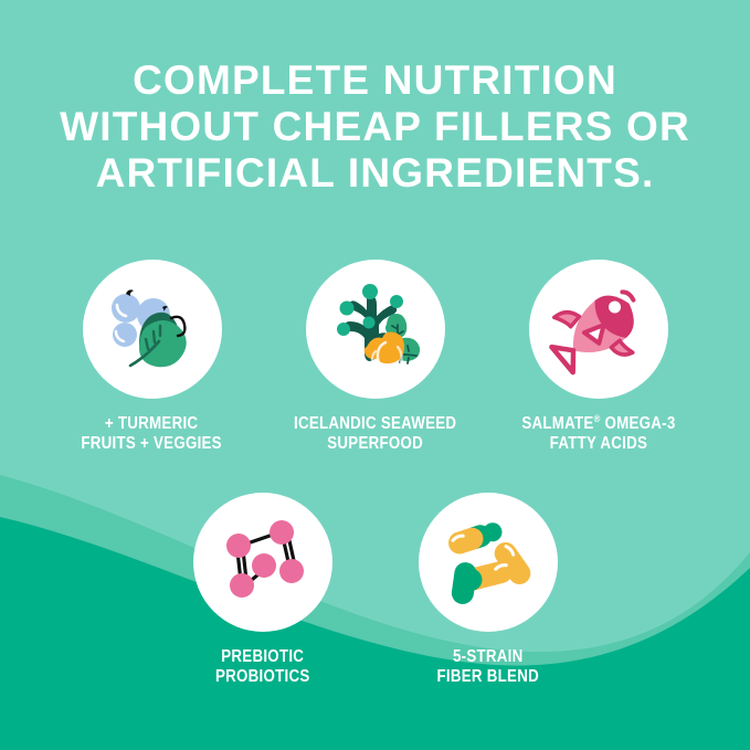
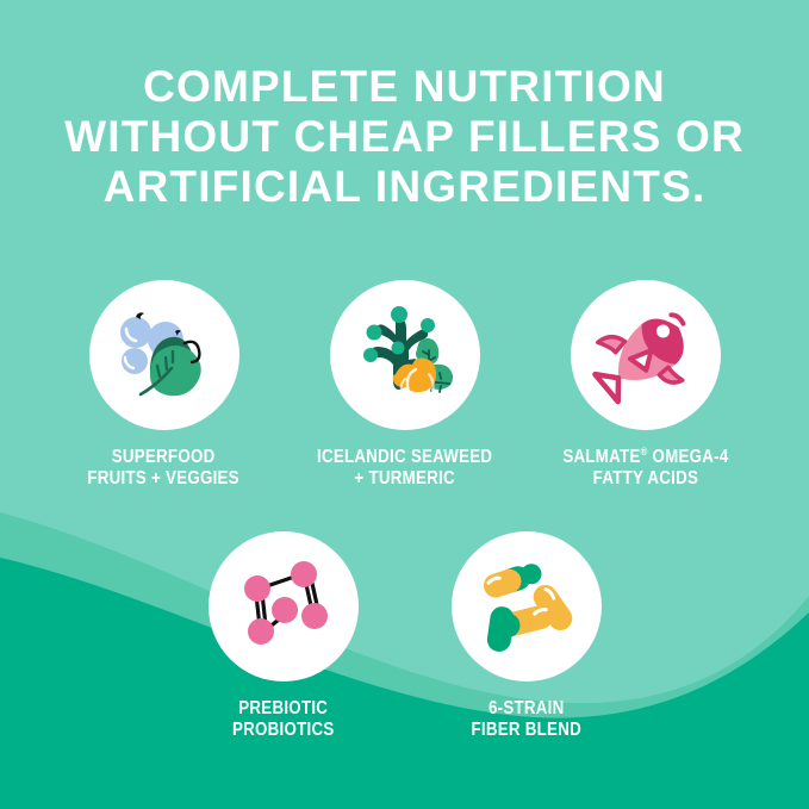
  COMPLETE NUTRITION
  WITHOUT CHEAP FILLERS OR
  ARTIFICIAL INGREDIENTS.
- + TURMERIC
+ SUPERFOOD
  FRUITS + VEGGIES
  ICELANDIC SEAWEED
- SUPERFOOD
+ + TURMERIC
- SALMATE® OMEGA-3
+ SALMATE® OMEGA-4
  FATTY ACIDS
  PREBIOTIC
  PROBIOTICS
- 5-STRAIN
+ 6-STRAIN
  FIBER BLEND
